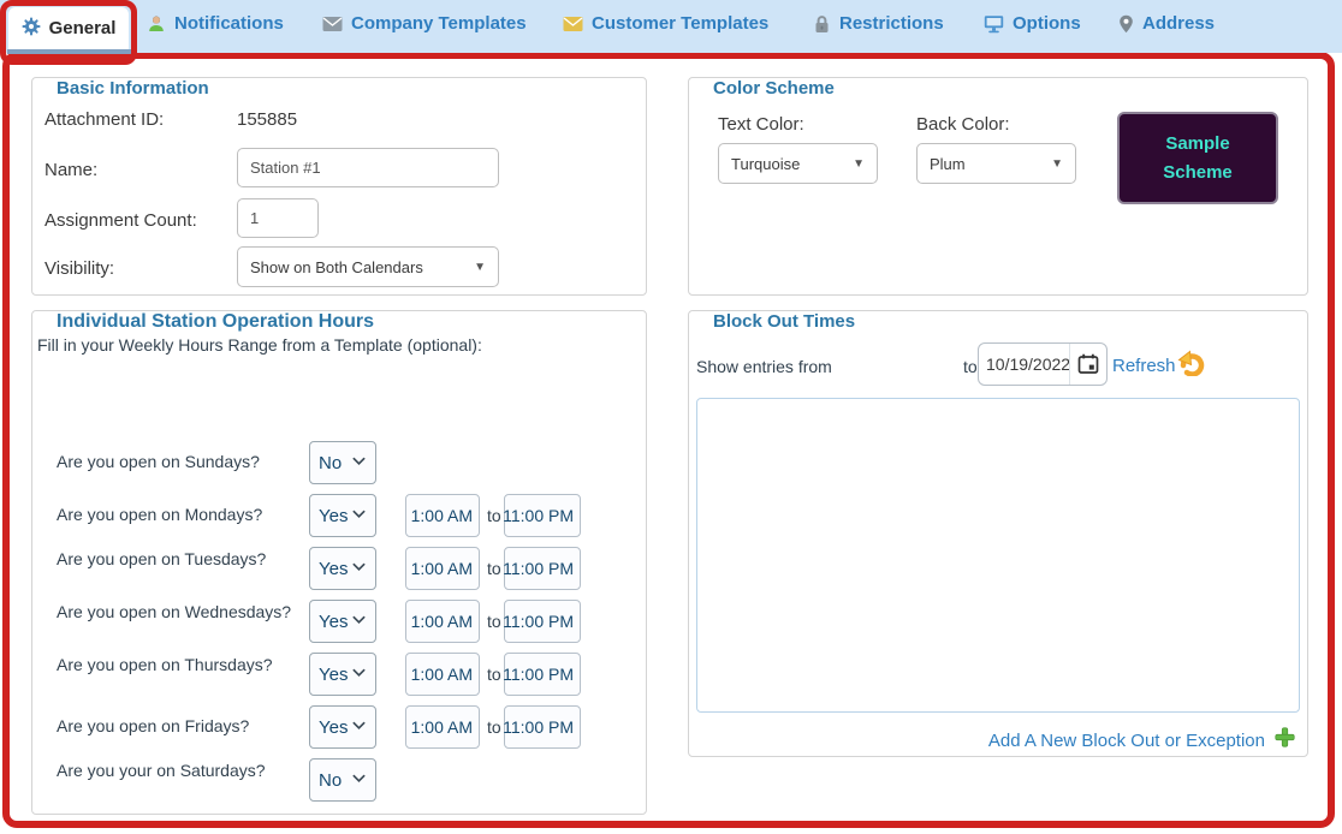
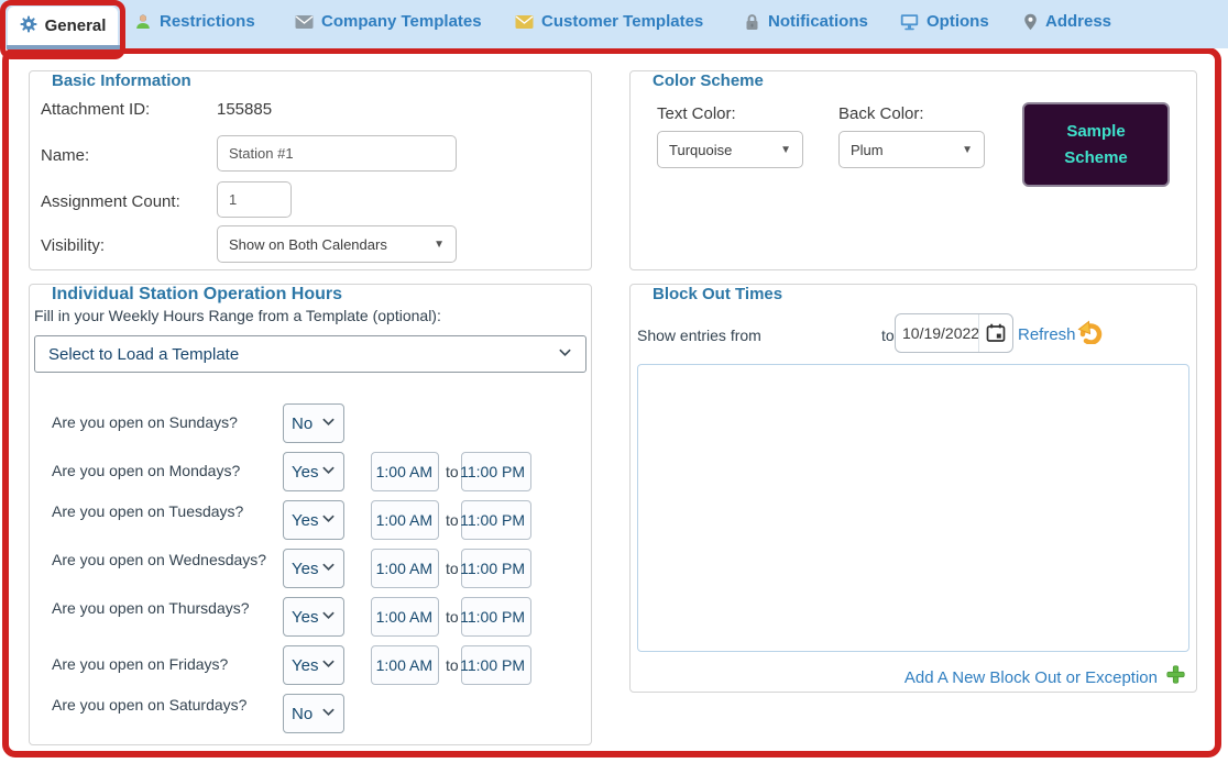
- Notifications
+ Restrictions
  Company Templates
  Customer Templates
- Restrictions
+ Notifications
  Options
  Address
  General
  Basic Information
  Attachment ID:
  155885
  Name:
  Station #1
  Assignment Count:
  1
  Visibility:
  Show on Both Calendars
  ▼
  Color Scheme
  Text Color:
  Turquoise
  ▼
  Back Color:
  Plum
  ▼
  Sample Scheme
  Individual Station Operation Hours
  Fill in your Weekly Hours Range from a Template (optional):
+ Select to Load a Template
  Are you open on Sundays?
  No
  Are you open on Mondays?
  Yes
  1:00 AM
  to
  11:00 PM
  Are you open on Tuesdays?
  Yes
  1:00 AM
  to
  11:00 PM
  Are you open on Wednesdays?
  Yes
  1:00 AM
  to
  11:00 PM
  Are you open on Thursdays?
  Yes
  1:00 AM
  to
  11:00 PM
  Are you open on Fridays?
  Yes
  1:00 AM
  to
  11:00 PM
- Are you your on Saturdays?
+ Are you open on Saturdays?
  No
  Block Out Times
  Show entries from
  to
  10/19/2022
  Refresh
  Add A New Block Out or Exception
